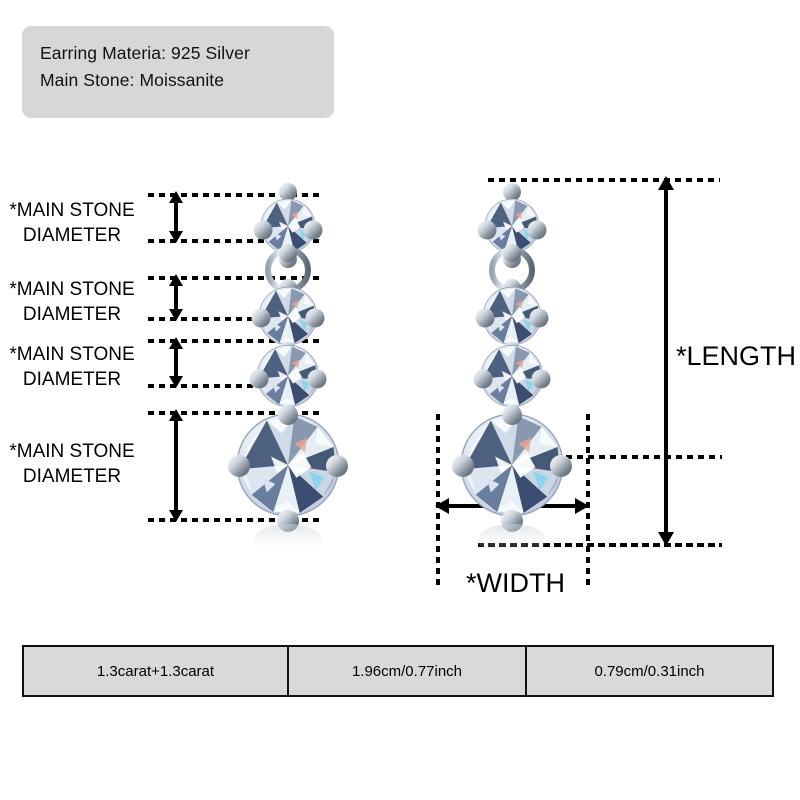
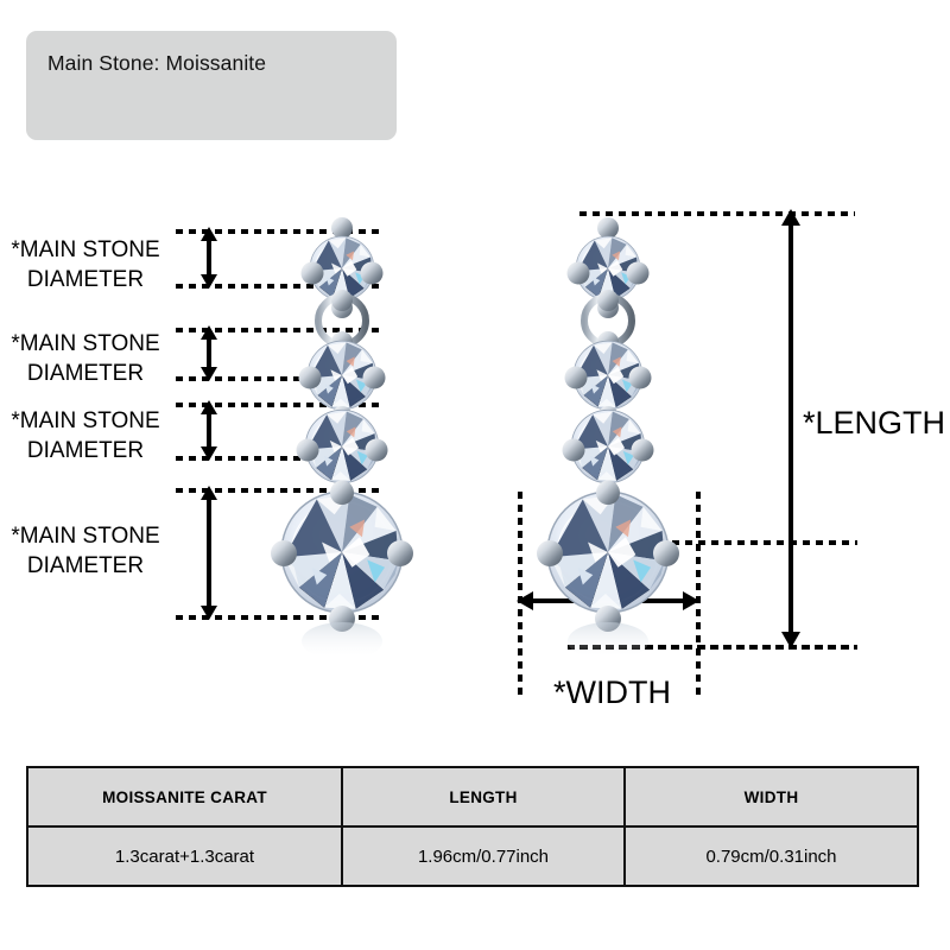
- Earring Materia: 925 Silver
  Main Stone: Moissanite
  *MAIN STONE
  DIAMETER
  *MAIN STONE
  DIAMETER
  *MAIN STONE
  DIAMETER
  *MAIN STONE
  DIAMETER
  *LENGTH
  *WIDTH
+ MOISSANITE CARAT	LENGTH	WIDTH
  1.3carat+1.3carat	1.96cm/0.77inch	0.79cm/0.31inch
